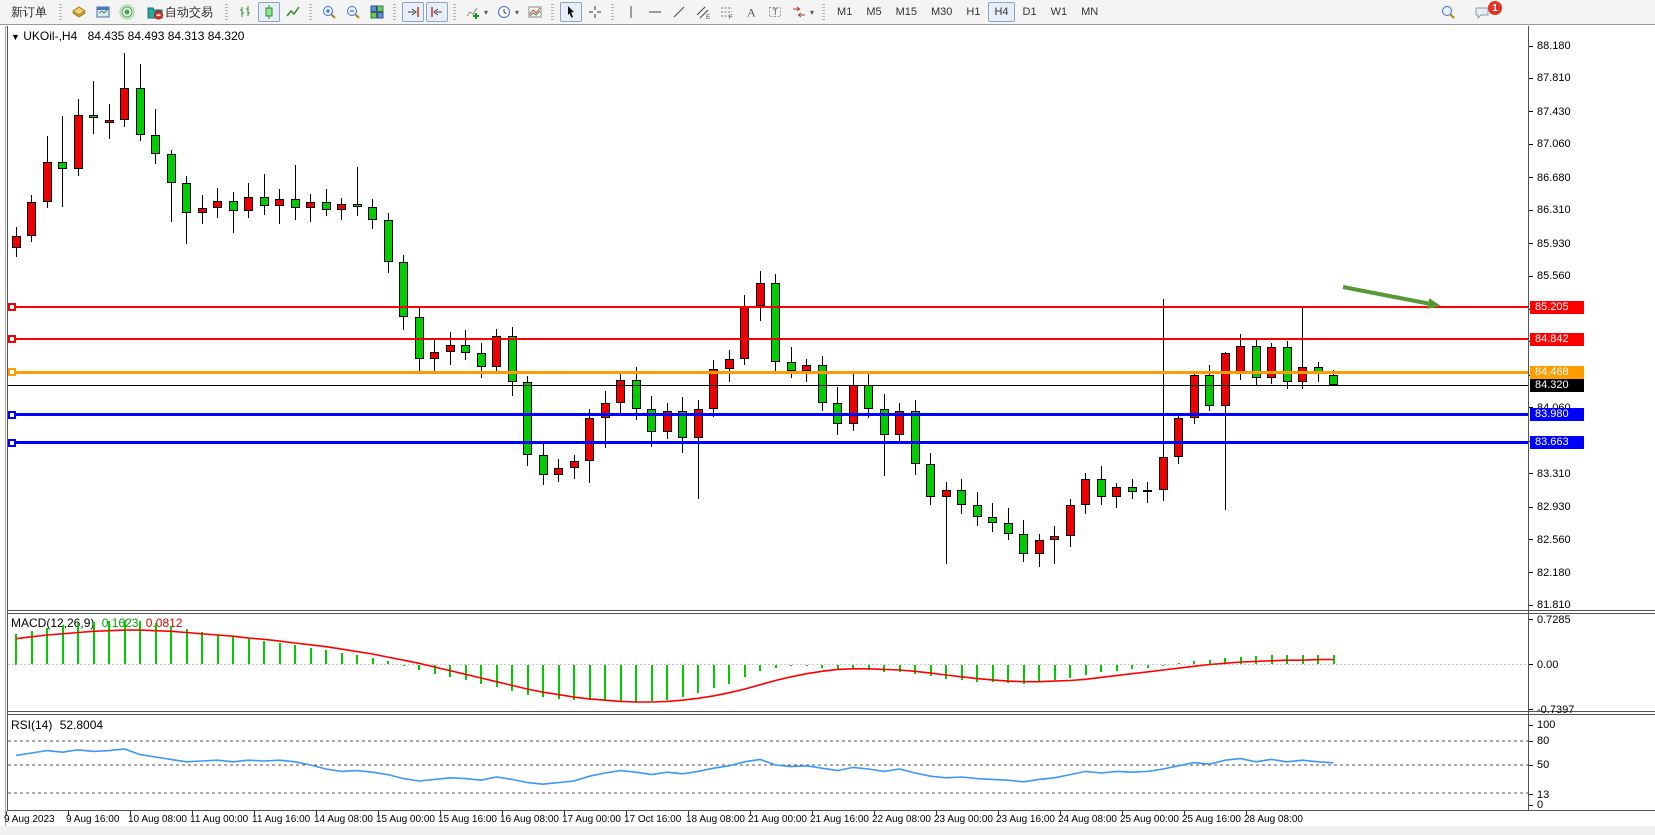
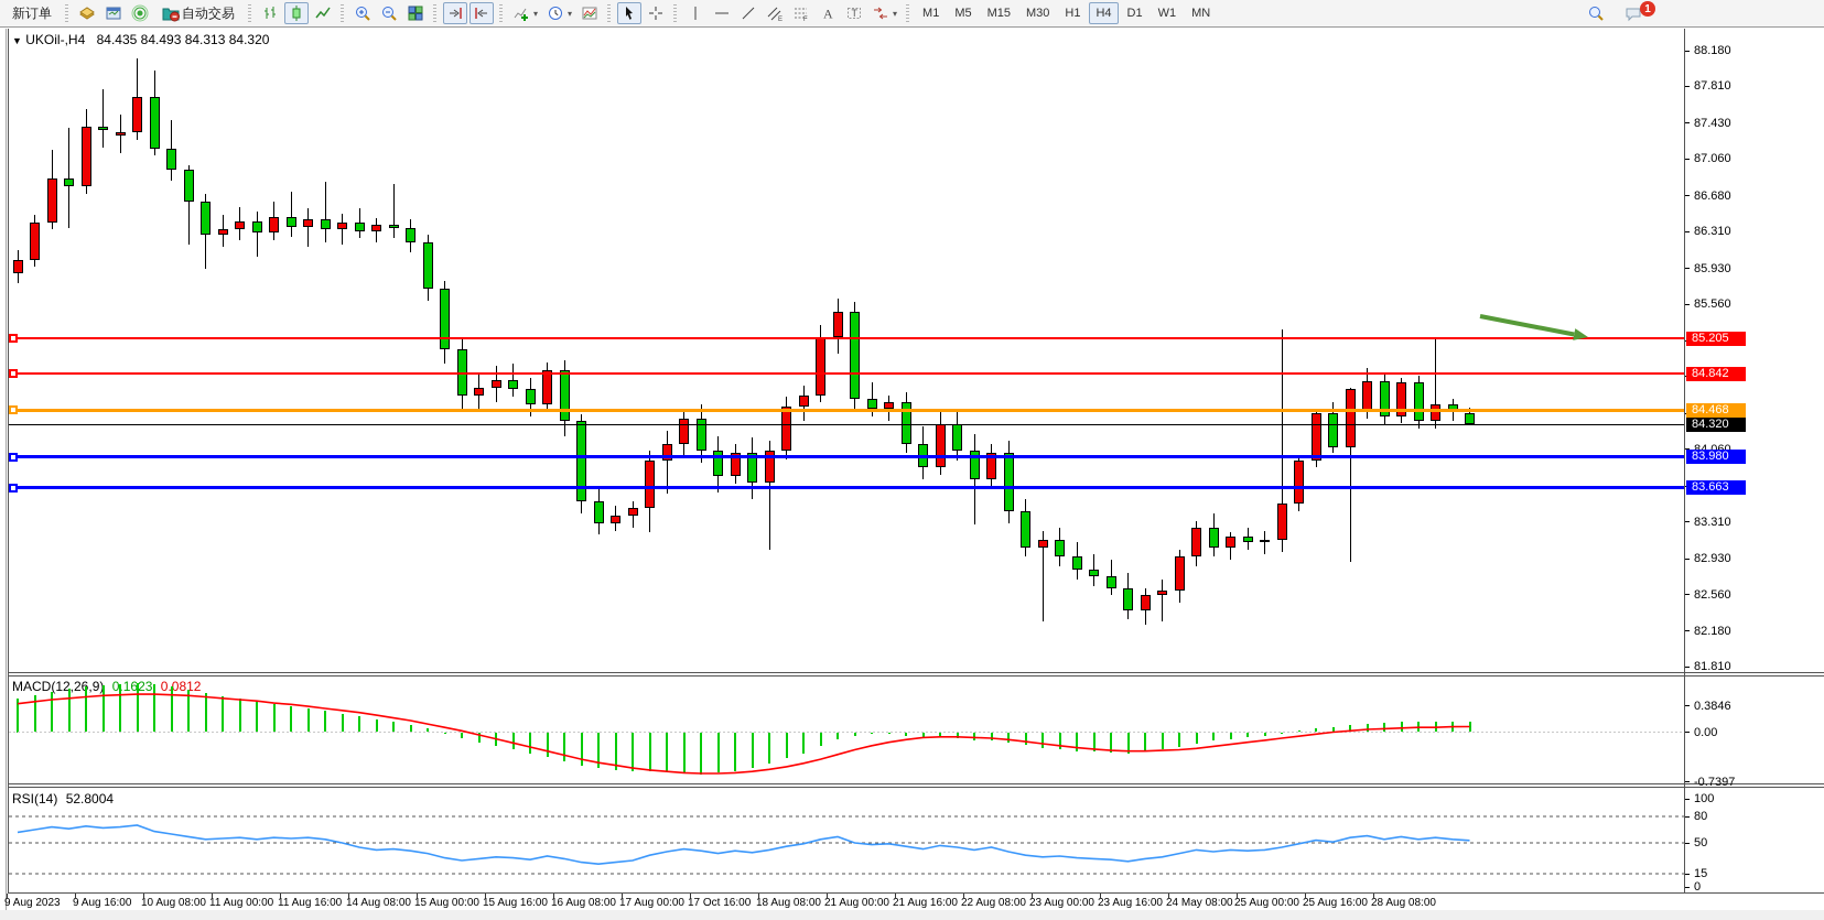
  ▼ UKOil-,H4 84.435 84.493 84.313 84.320
  MACD(12,2,9 0.1623 00812
  RSI(14) 52.8004
  88.180
  87.810
  87.430
  87.060
  86.680
  86.310
  85.930
  85.560
  83.310
  82.930
  82.560
  82.180
  81.810
  85.205
  84.842
  84.468
  84.320
  83.980
  83.663
  9 Aug 2023
  9 Aug 16:00
  10 Aug 08:00
  11 Aug 00:00
  11 Aug 16:00
  14 Aug 08:00
  15 Aug 00:00
  15 Aug 16:00
  16 Aug 08:00
  17 Aug 00:00
  17 Oct 16:00
  18 Aug 08:00
  21 Aug 00:00
  21 Aug 16:00
  22 Aug 08:00
  23 Aug 00:00
  23 Aug 16:00
- 24 Aug 08:00
+ 24 May 08:00
  25 Aug 00:00
  25 Aug 16:00
  28 Aug 08:00
- 0.7285
+ 0.3846
  0.00
  -0.7397
  100
  80
  50
- 13
+ 15
  0
  新订单
  自动交易
  ▾
  ▾
  A
  T
  ▾
  M1
  M5
  M15
  M30
  H1
  H4
  D1
  W1
  MN
  1
